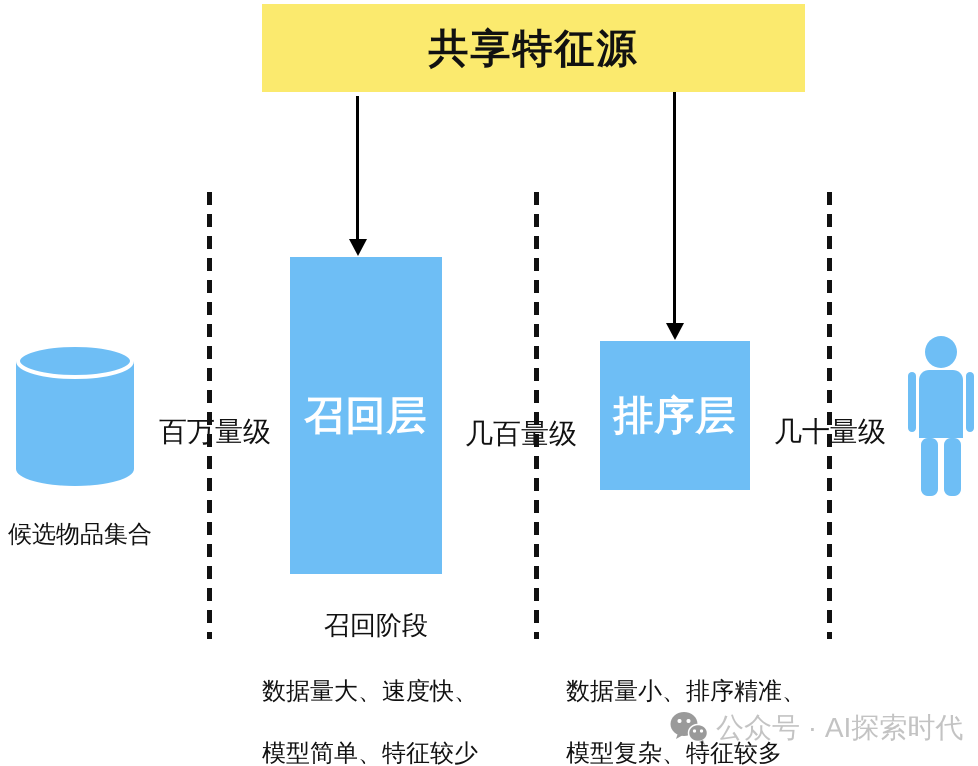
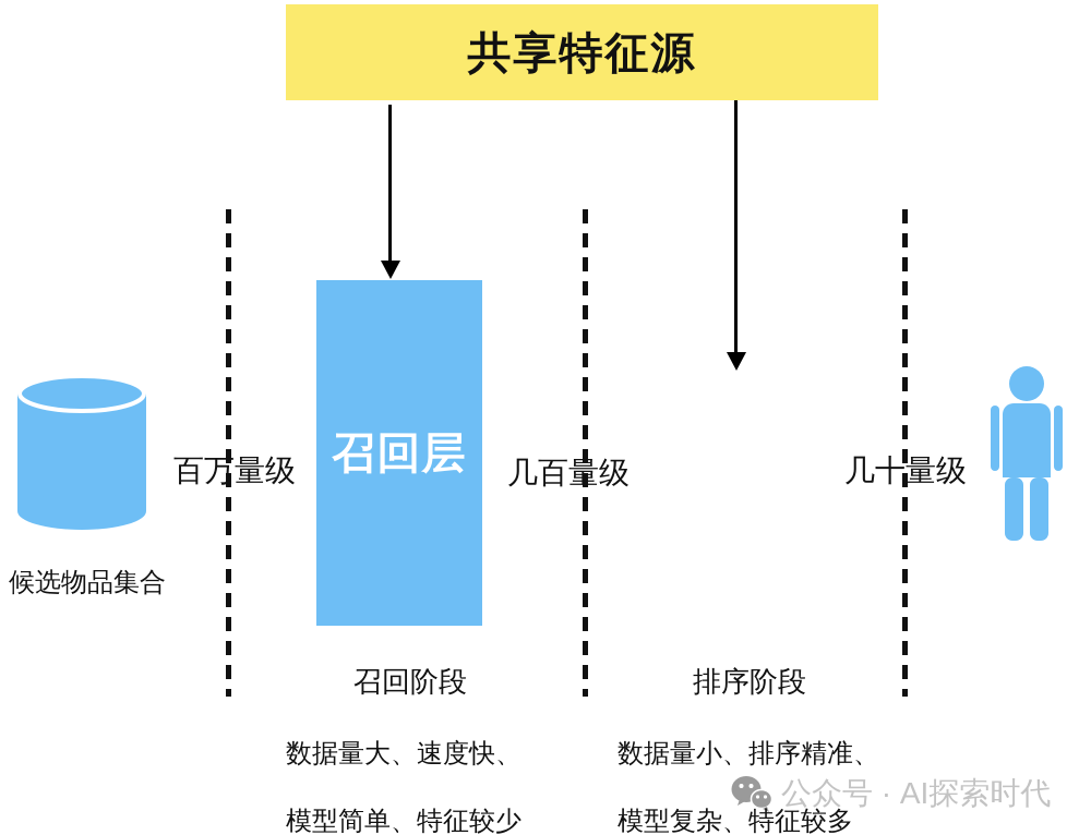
  共享特征源
  召回层
- 排序层
  百万量级
  几百量级
  几十量级
  候选物品集合
  召回阶段
+ 排序阶段
  公众号 · AI探索时代
  数据量大、速度快、
  模型简单、特征较少
  数据量小、排序精准、
  模型复杂、特征较多
